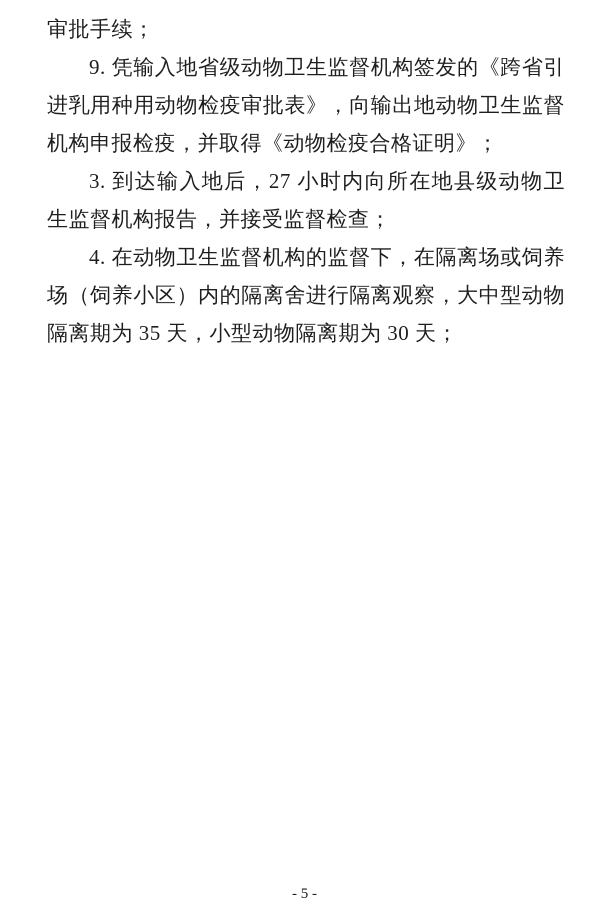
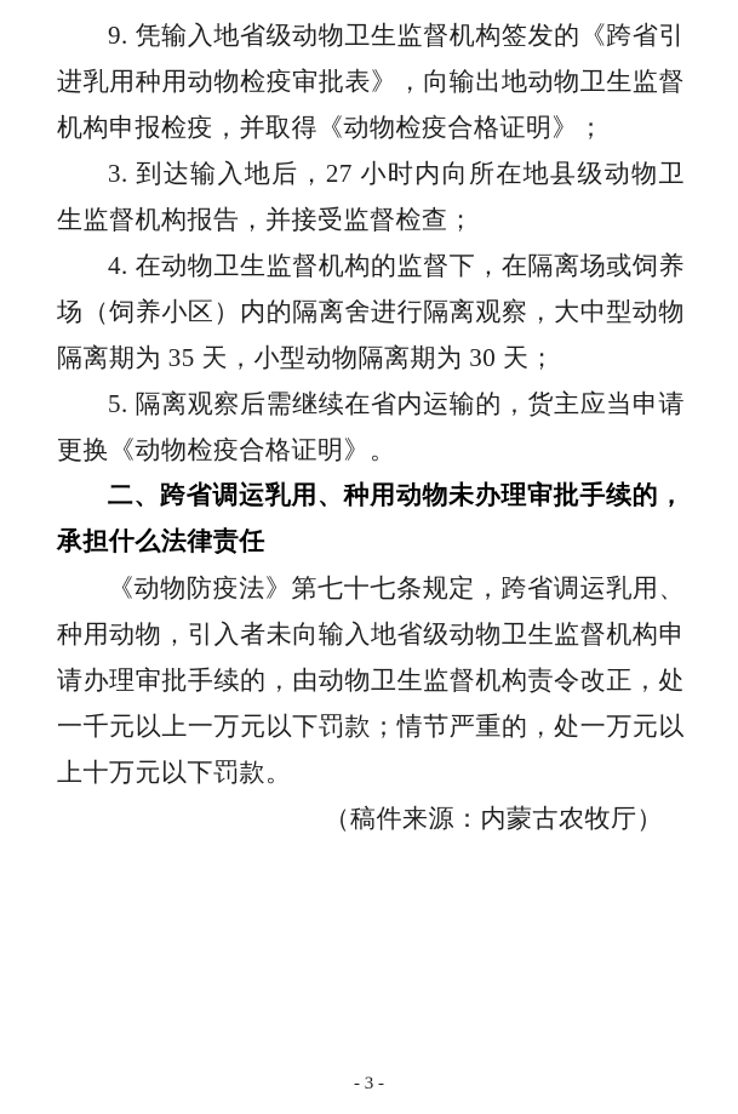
- 审批手续；
  9. 凭输入地省级动物卫生监督机构签发的《跨省引进乳用种用动物检疫审批表》，向输出地动物卫生监督机构申报检疫，并取得《动物检疫合格证明》；
  3. 到达输入地后，27 小时内向所在地县级动物卫生监督机构报告，并接受监督检查；
  4. 在动物卫生监督机构的监督下，在隔离场或饲养场（饲养小区）内的隔离舍进行隔离观察，大中型动物隔离期为 35 天，小型动物隔离期为 30 天；
+ 5. 隔离观察后需继续在省内运输的，货主应当申请更换《动物检疫合格证明》。
+ 二、跨省调运乳用、种用动物未办理审批手续的，承担什么法律责任
+ 《动物防疫法》第七十七条规定，跨省调运乳用、种用动物，引入者未向输入地省级动物卫生监督机构申请办理审批手续的，由动物卫生监督机构责令改正，处一千元以上一万元以下罚款；情节严重的，处一万元以上十万元以下罚款。
+ （稿件来源：内蒙古农牧厅）
- - 5 -
+ - 3 -
